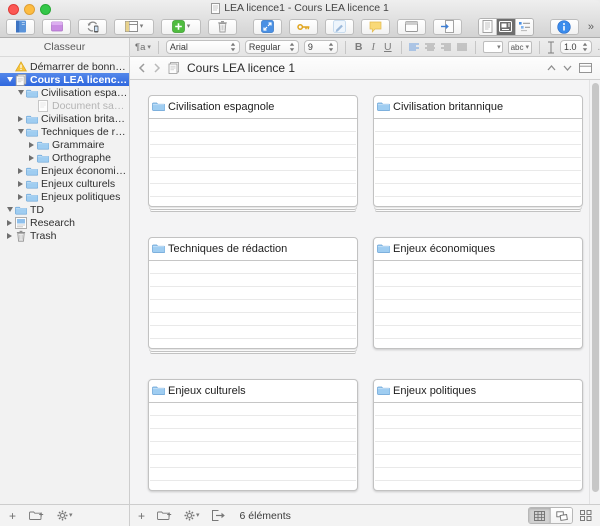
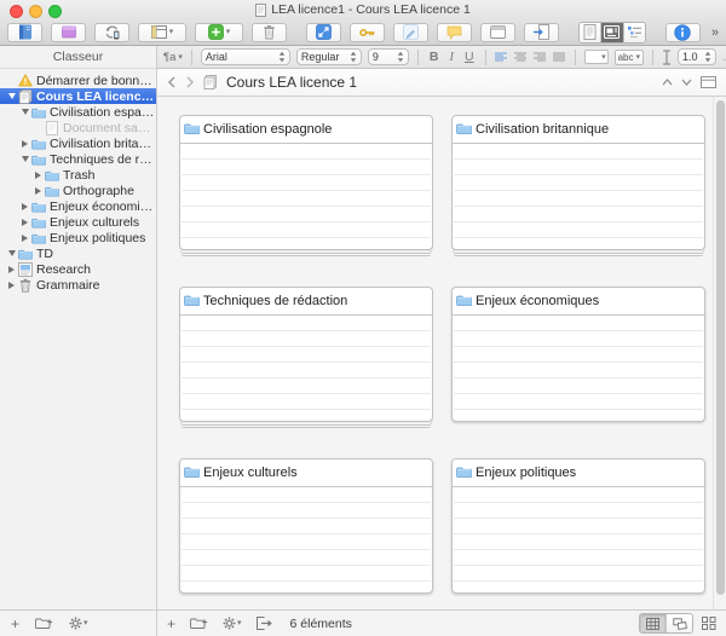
  LEA licence1 - Cours LEA licence 1
  »
  Classeur
  ¶a
  Arial
  Regular
  9
  B
  I
  U
  abc
  1.0
  Démarrer de bonnes
  Cours LEA licence 1
  Civilisation espagn
  Document sans
  Civilisation britanni
  Techniques de réd
- Grammaire
+ Trash
  Orthographe
  Enjeux économiqu
  Enjeux culturels
  Enjeux politiques
  TD
  Research
- Trash
+ Grammaire
  Cours LEA licence 1
  Civilisation espagnole
  Civilisation britannique
  Techniques de rédaction
  Enjeux économiques
  Enjeux culturels
  Enjeux politiques
  +
  +
  6 éléments
